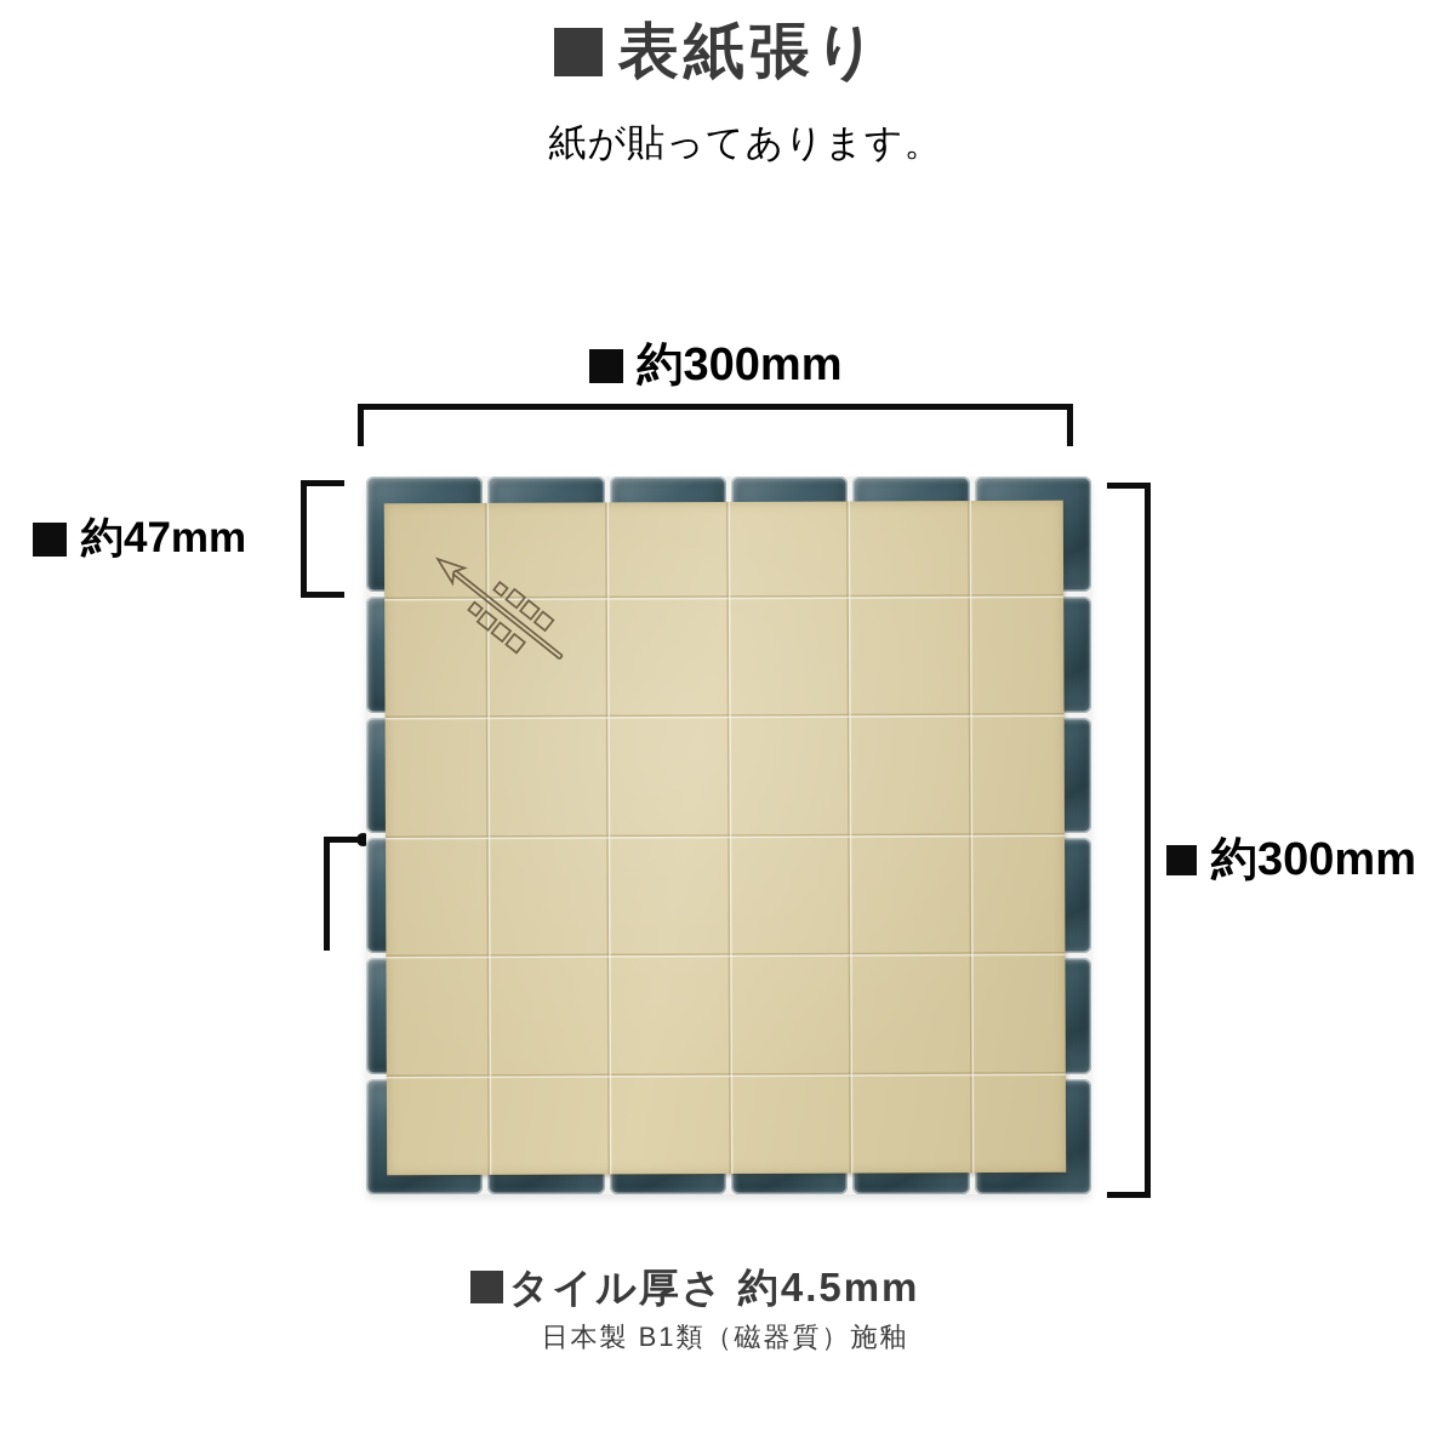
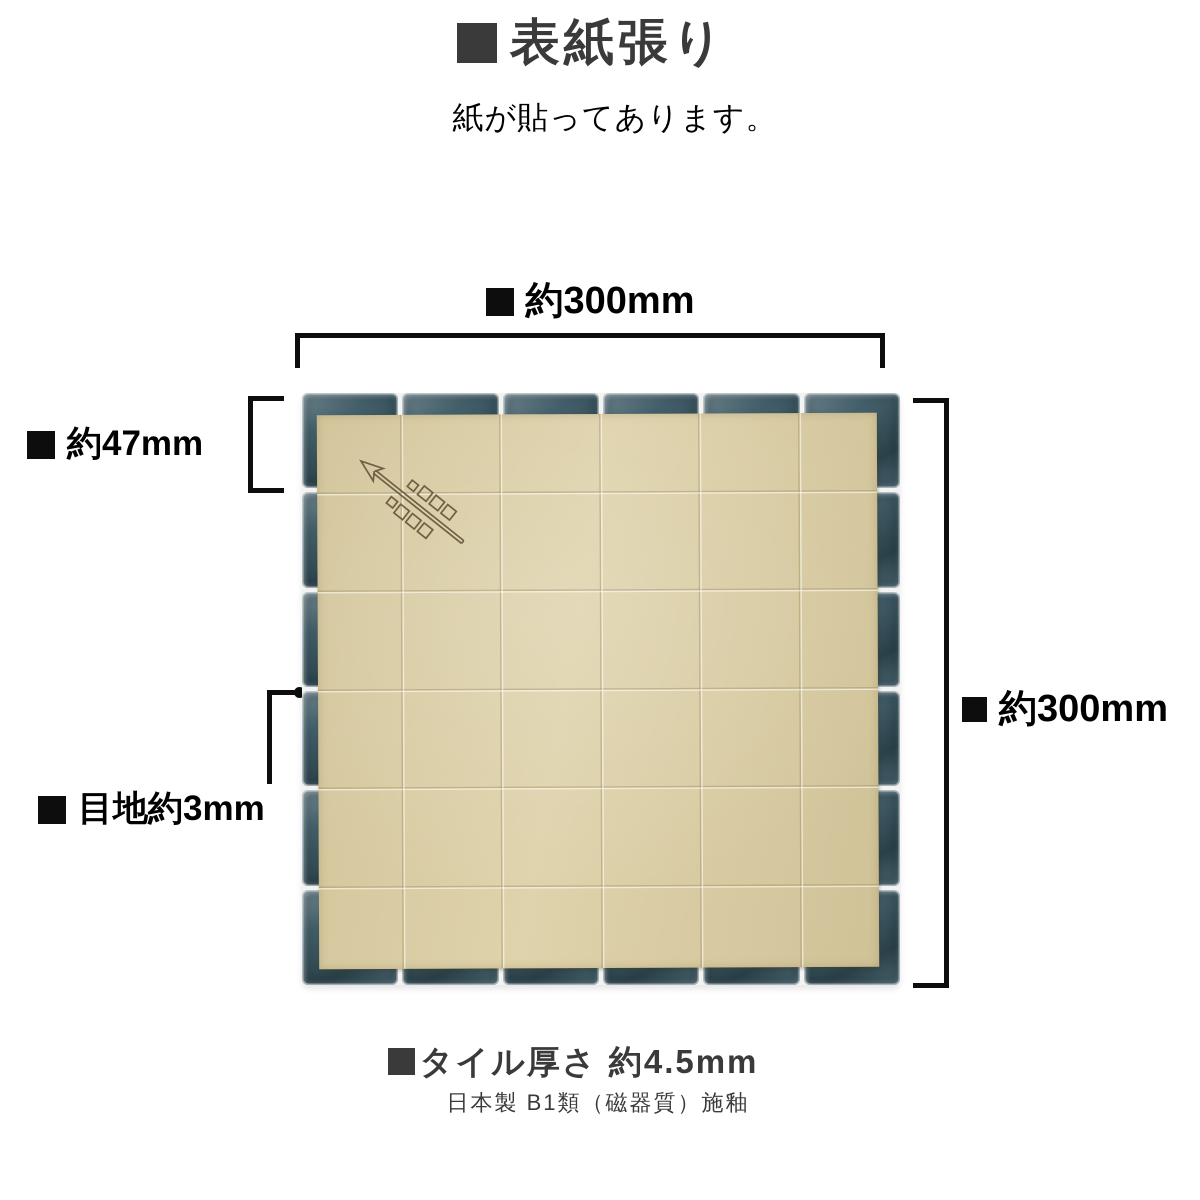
  表紙張り
  紙が貼ってあります。
  約300mm
  約47mm
+ 目地約3mm
  約300mm
  タイル厚さ 約4.5mm
  日本製 B1類（磁器質）施釉
